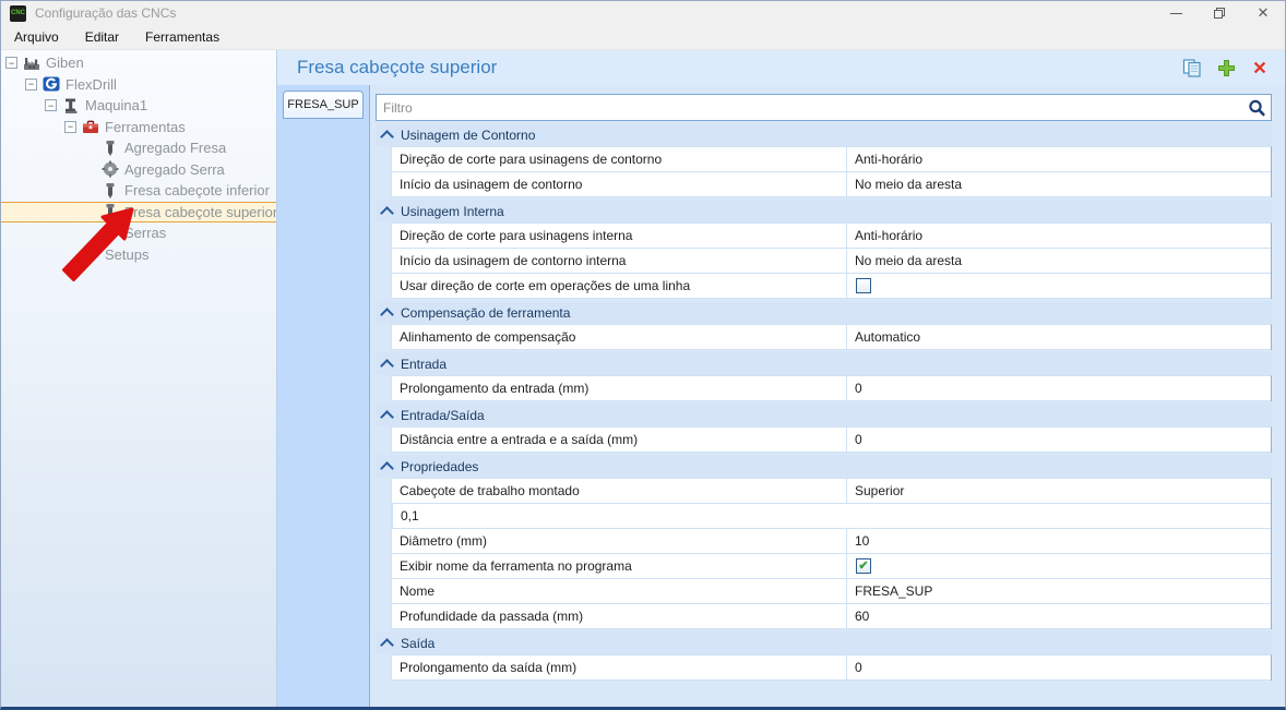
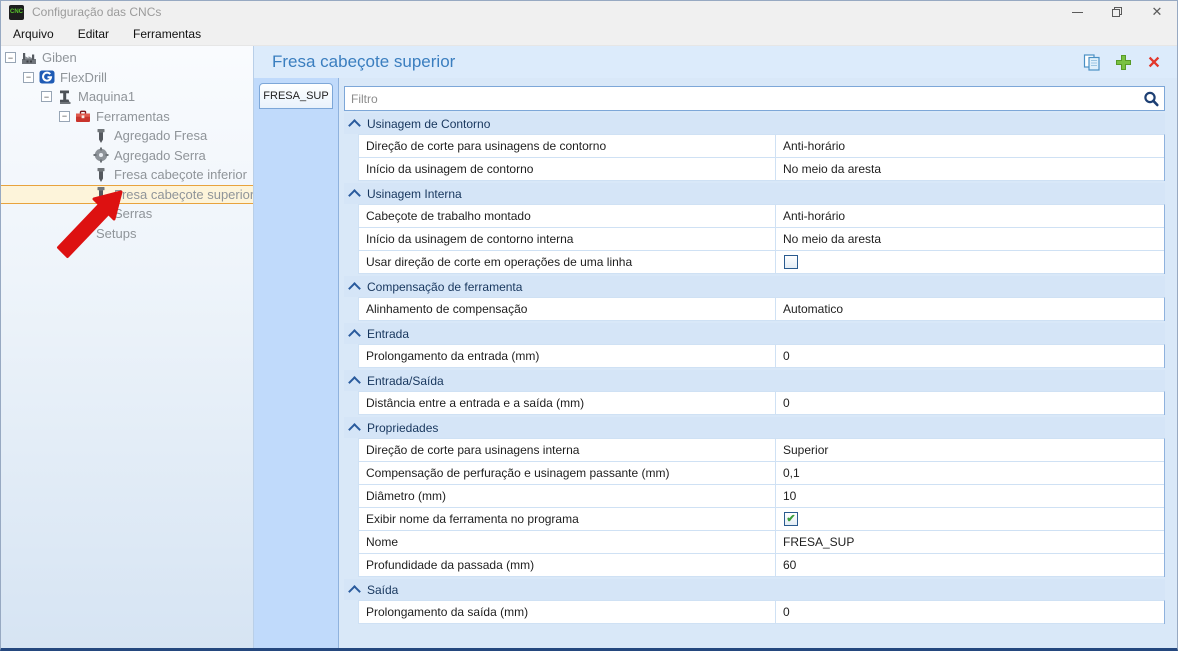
  Configuração das CNCs
  ✕
  Arquivo
  Editar
  Ferramentas
  −
  Giben
  −
  FlexDrill
  −
  Maquina1
  −
  Ferramentas
  Agregado Fresa
  Agregado Serra
  Fresa cabeçote inferior
  resa cabeçote superior
  Serras
  Setups
  Fresa cabeçote superior
  FRESA_SUP
  Filtro
  Usinagem de Contorno
  Direção de corte para usinagens de contorno
  Anti-horário
  Início da usinagem de contorno
  No meio da aresta
  Usinagem Interna
- Direção de corte para usinagens interna
+ Cabeçote de trabalho montado
  Anti-horário
  Início da usinagem de contorno interna
  No meio da aresta
  Usar direção de corte em operações de uma linha
  Compensação de ferramenta
  Alinhamento de compensação
  Automatico
  Entrada
  Prolongamento da entrada (mm)
  0
  Entrada/Saída
  Distância entre a entrada e a saída (mm)
  0
  Propriedades
- Cabeçote de trabalho montado
+ Direção de corte para usinagens interna
  Superior
+ Compensação de perfuração e usinagem passante (mm)
  0,1
  Diâmetro (mm)
  10
  Exibir nome da ferramenta no programa
  Nome
  FRESA_SUP
  Profundidade da passada (mm)
  60
  Saída
  Prolongamento da saída (mm)
  0
